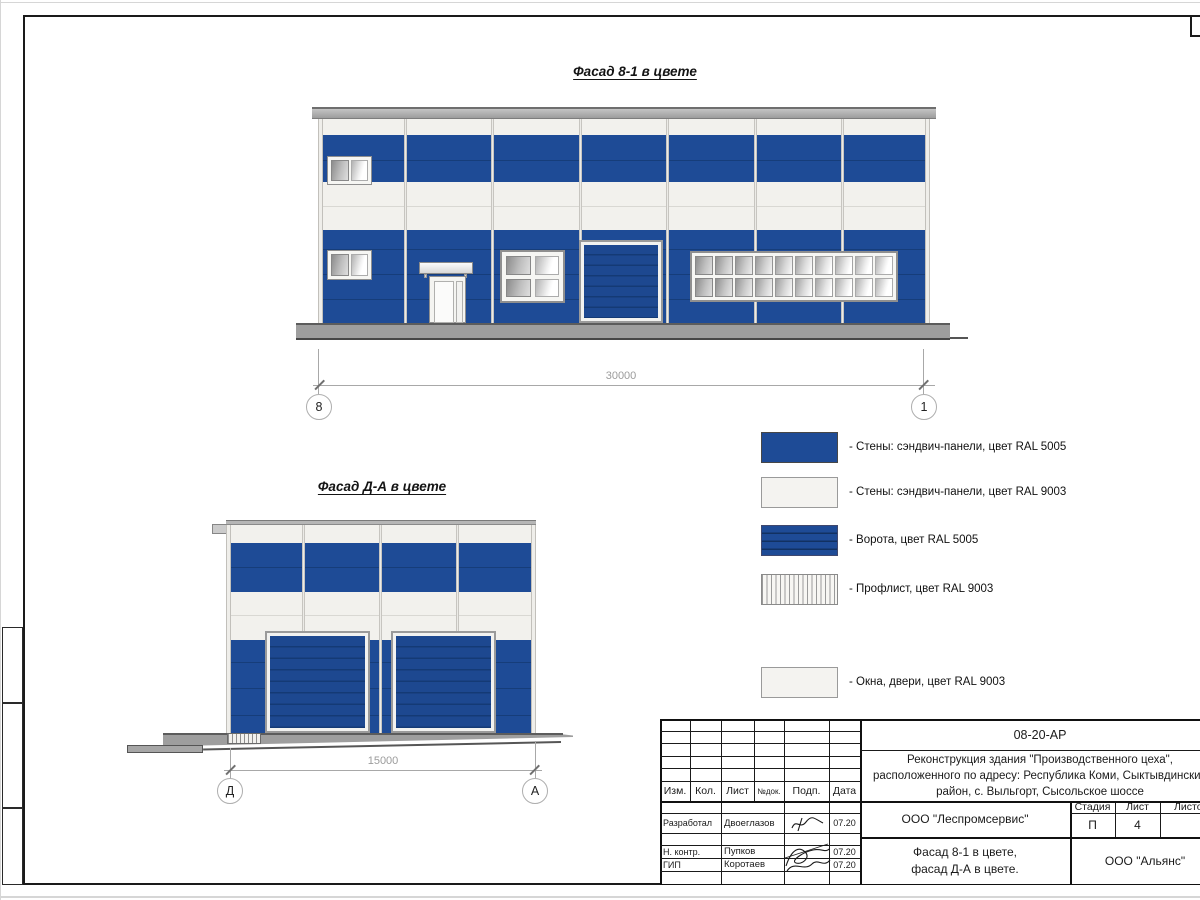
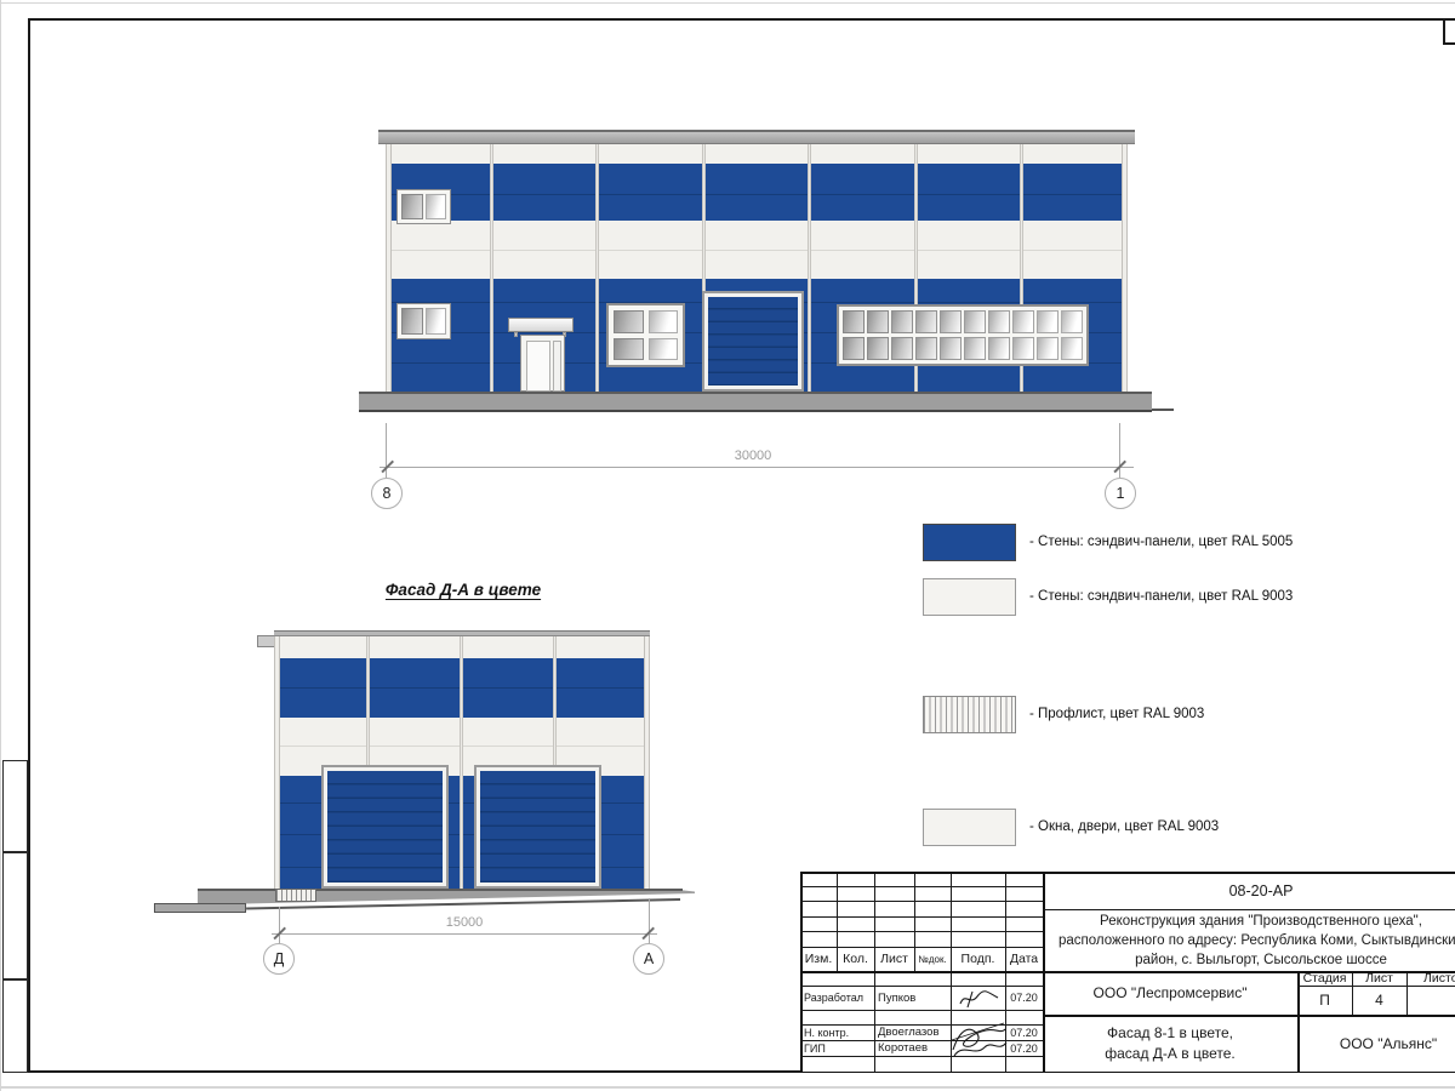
- Фасад 8-1 в цвете
  30000
  8
  1
  Фасад Д-А в цвете
  15000
  Д
  А
  - Стены: сэндвич-панели, цвет RAL 5005
  - Стены: сэндвич-панели, цвет RAL 9003
- - Ворота, цвет RAL 5005
  - Профлист, цвет RAL 9003
  - Окна, двери, цвет RAL 9003
  Изм.
  Кол.
  Лист
  №док.
  Подп.
  Дата
  Разработал
- Двоеглазов
+ Пупков
  07.20
  Н. контр.
- Пупков
+ Двоеглазов
  07.20
  ГИП
  Коротаев
  07.20
  08-20-АР
  Реконструкция здания "Производственного цеха",
  расположенного по адресу: Республика Коми, Сыктывдински
  район, с. Выльгорт, Сысольское шоссе
  ООО "Леспромсервис"
  Фасад 8-1 в цвете,
  фасад Д-А в цвете.
  Стадия
  Лист
  П
  4
  ООО "Альянс"
